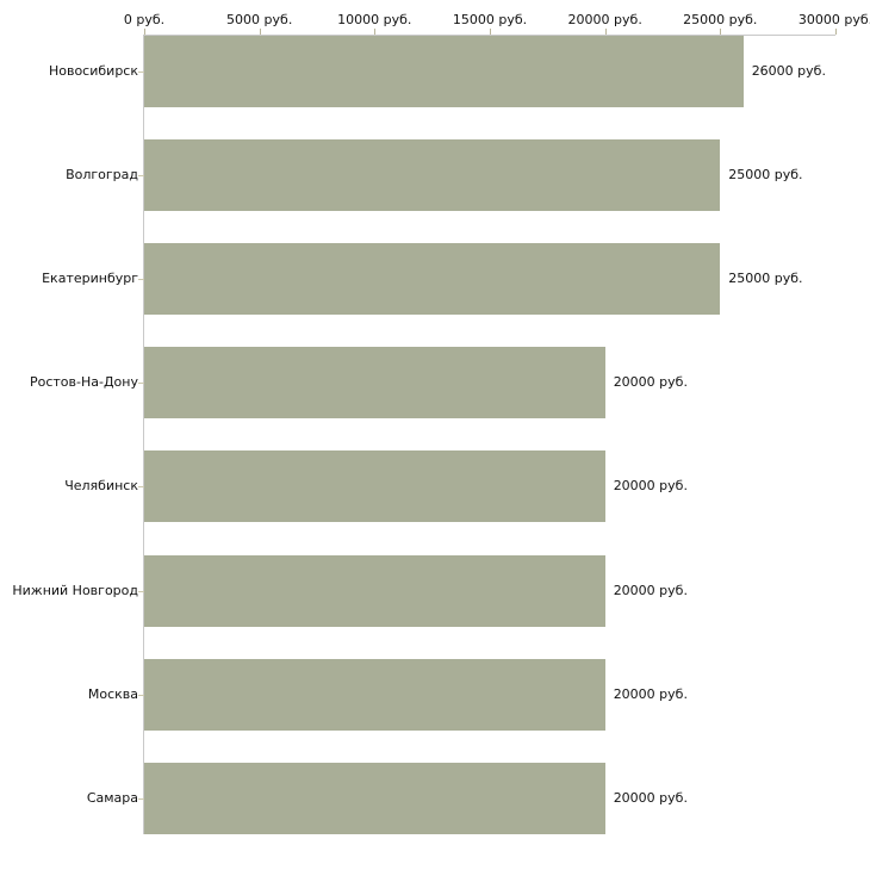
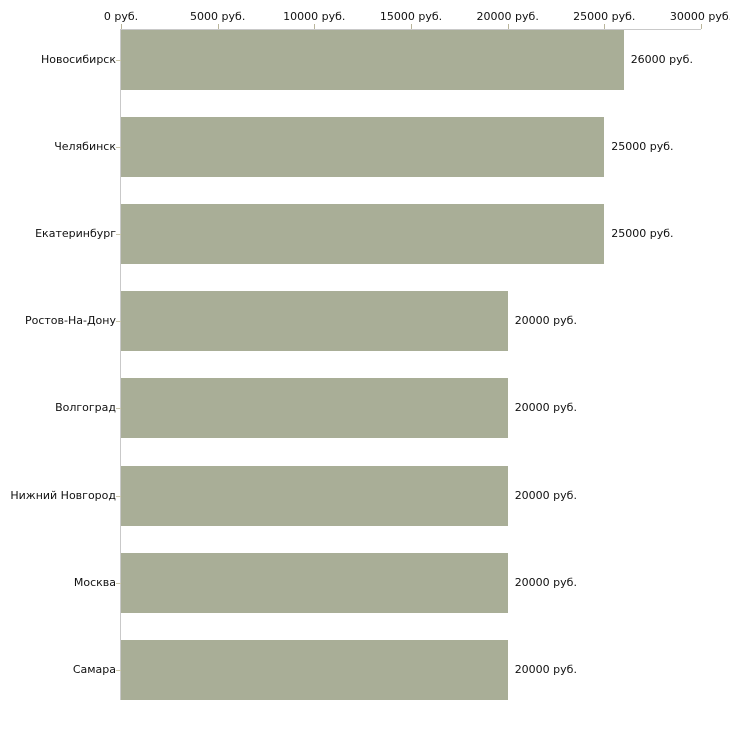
  0 руб.
  5000 руб.
  10000 руб.
  15000 руб.
  20000 руб.
  25000 руб.
  30000 руб
  Новосибирск
  26000 руб.
- Волгоград
+ Челябинск
  25000 руб.
  Екатеринбург
  25000 руб.
  Ростов-На-Дону
  20000 руб.
- Челябинск
+ Волгоград
  20000 руб.
  Нижний Новгород
  20000 руб.
  Москва
  20000 руб.
  Самара
  20000 руб.
